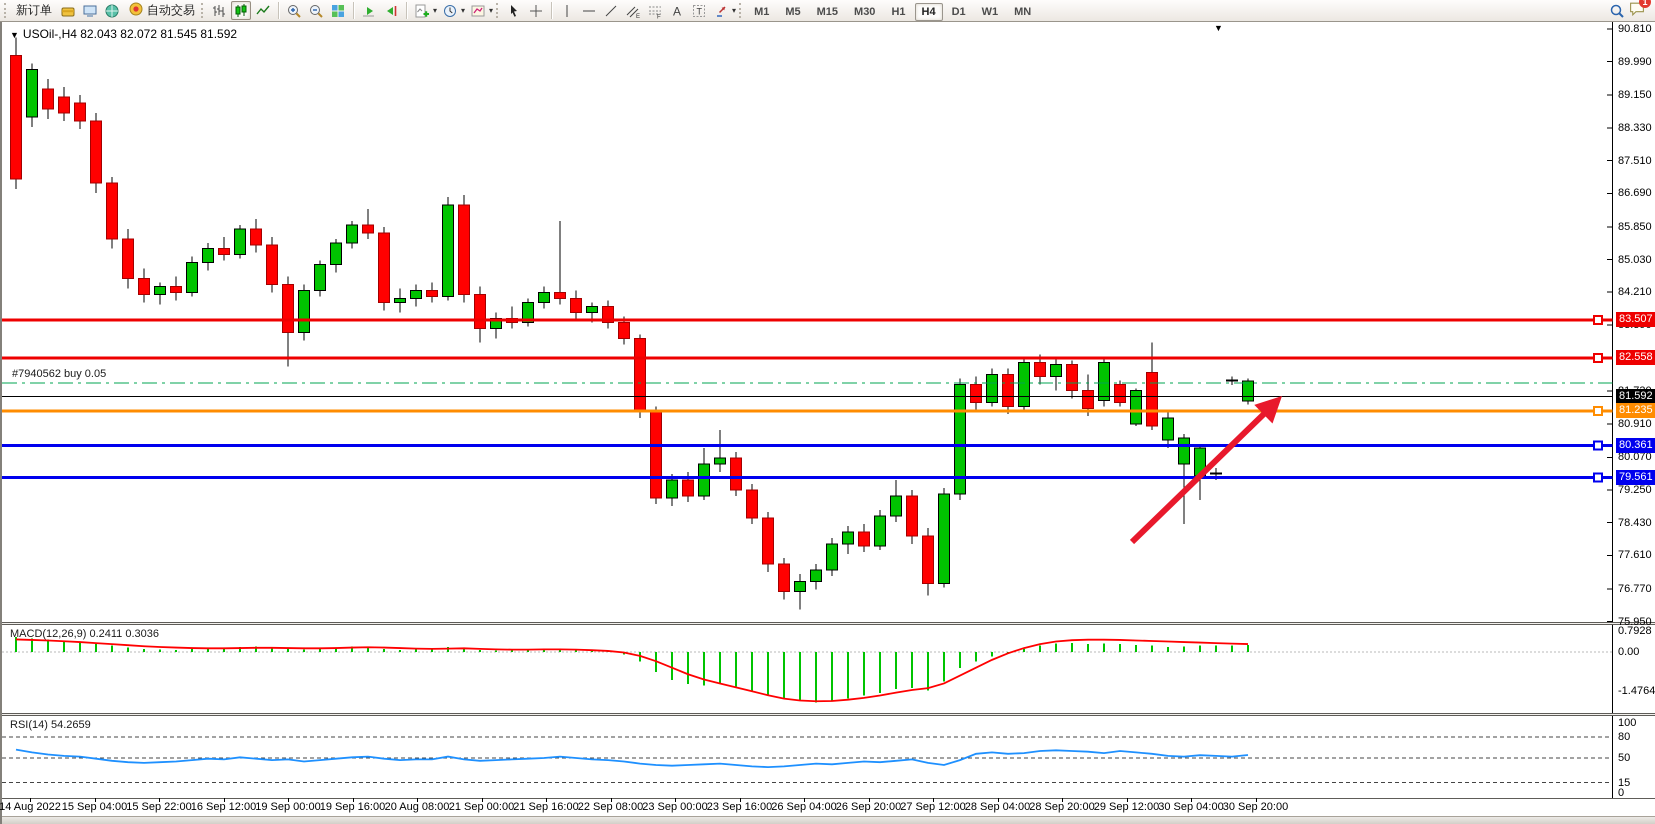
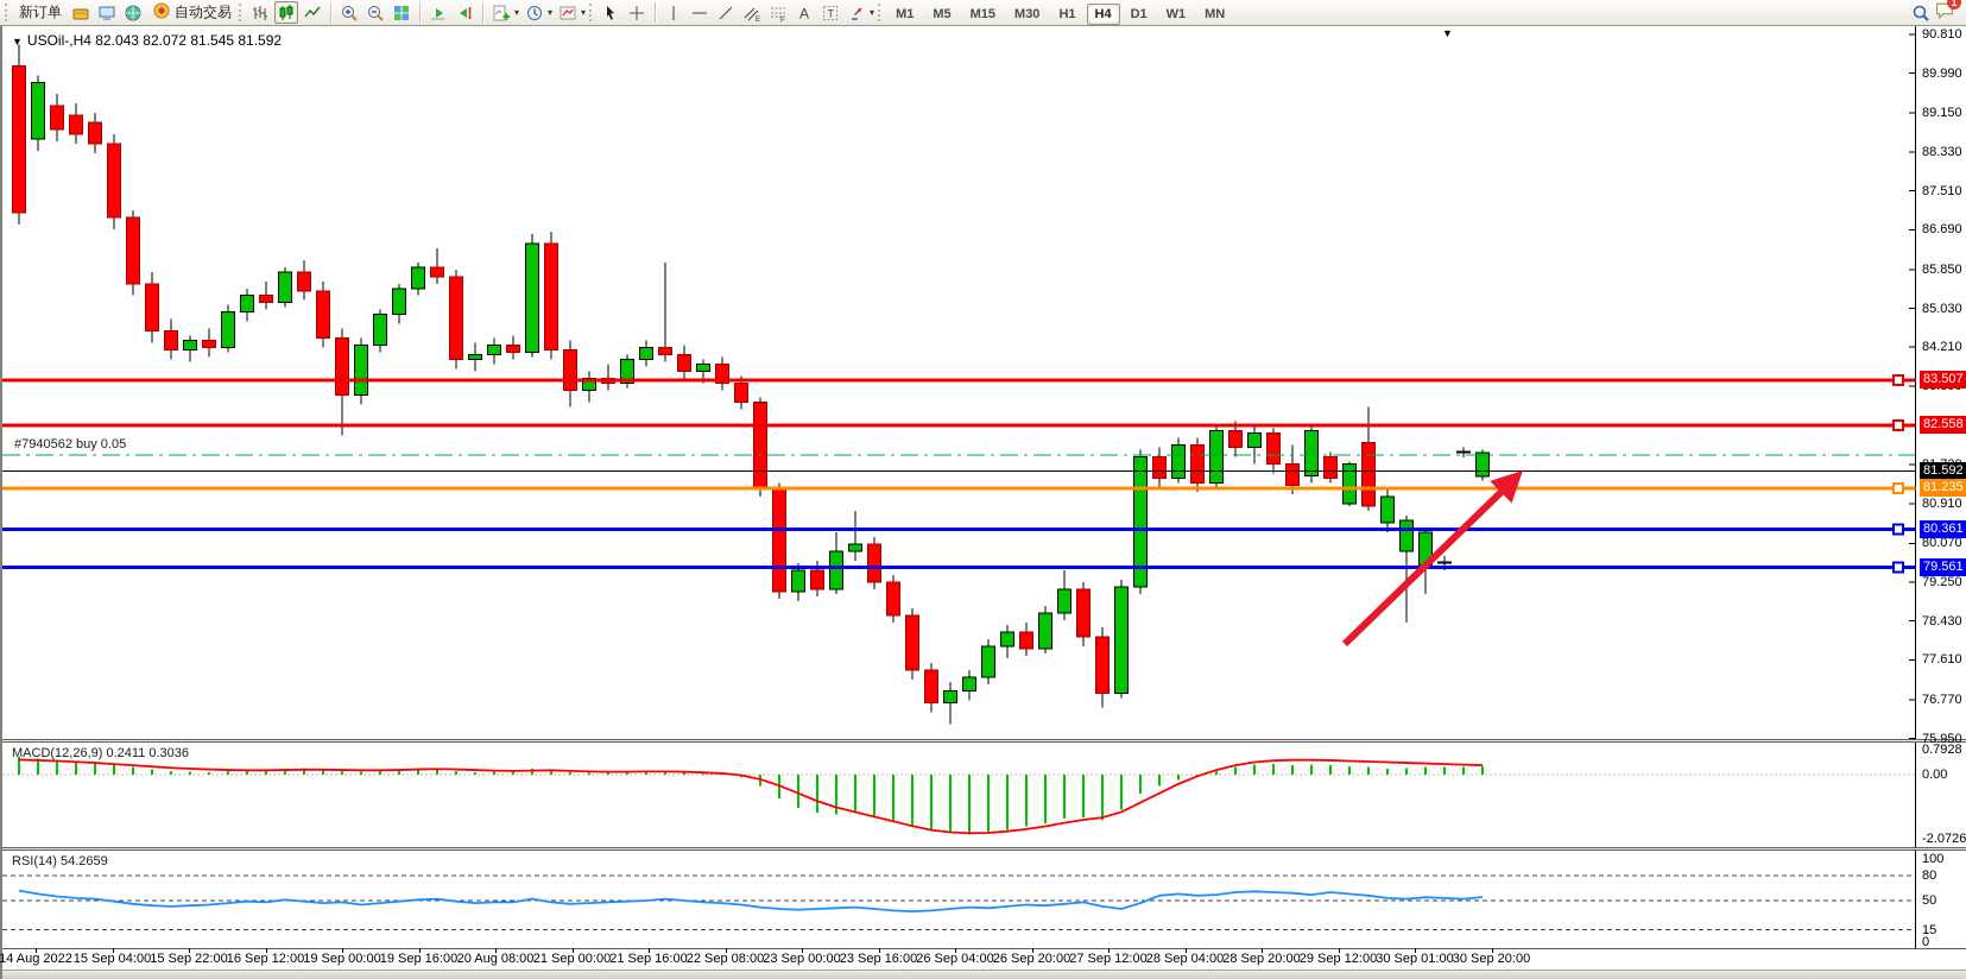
  新订单
  自动交易
  ▾
  ▾
  ▾
  A
  T
  ▾
  M1 M5 M15 M30 H1 H4 D1 W1 MN
  1
  ▼ USOil-,H4 82.043 82.072 81.545 81.592
  #7940562 buy 0.05
  MACD(12,26,9) 0.2411 0.3036
  RSI(14) 54.2659
  ▼
  90.810
  89.990
  89.150
  88.330
  87.510
  86.690
  85.850
  85.030
  84.210
  80.910
  80.070
  79.250
  78.430
  77.610
  76.770
  75.950
  83.507
  82.558
  81.592
  81.235
  80.361
  79.561
  0.7928
  0.00
- -1.4764
+ -2.0726
  100
  80
  50
  15
  0
  14 Aug 2022
  15 Sep 04:00
  15 Sep 22:00
  16 Sep 12:00
  19 Sep 00:00
  19 Sep 16:00
  20 Aug 08:00
  21 Sep 00:00
  21 Sep 16:00
  22 Sep 08:00
  23 Sep 00:00
  23 Sep 16:00
  26 Sep 04:00
  26 Sep 20:00
  27 Sep 12:00
  28 Sep 04:00
  28 Sep 20:00
  29 Sep 12:00
- 30 Sep 04:00
+ 30 Sep 01:00
  30 Sep 20:00
